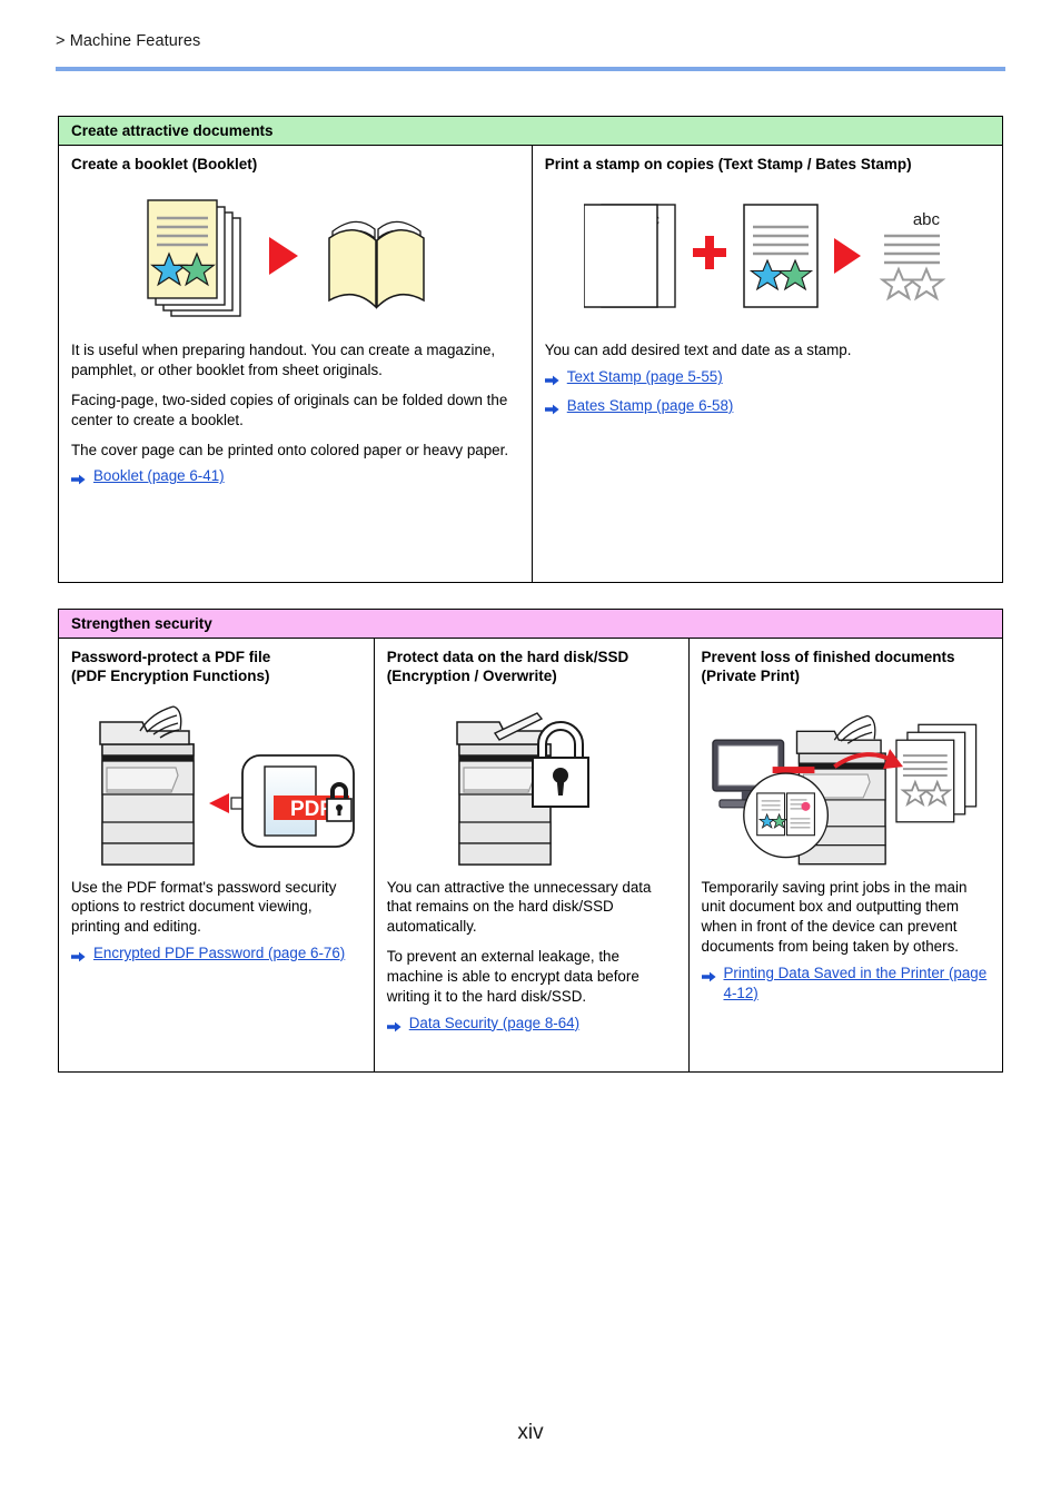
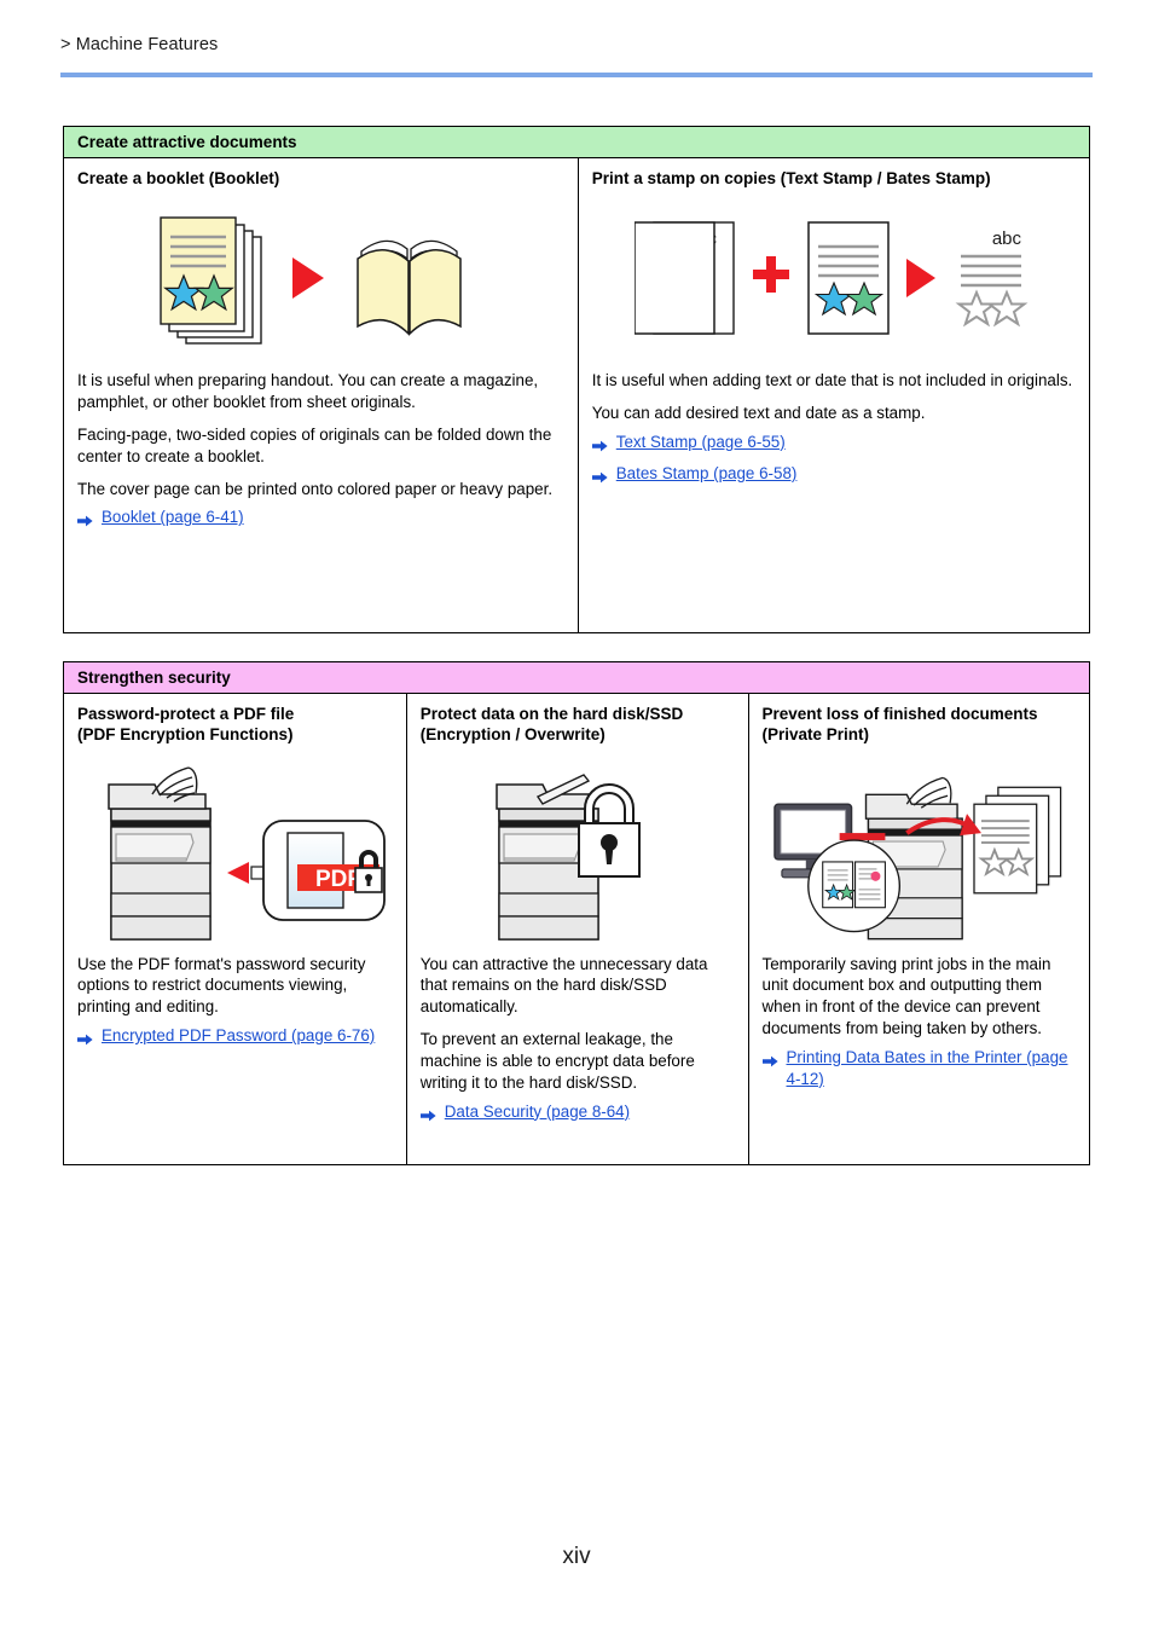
  > Machine Features
  Create attractive documents
  Create a booklet (Booklet)
  It is useful when preparing handout. You can create a magazine, pamphlet, or other booklet from sheet originals.
  Facing-page, two-sided copies of originals can be folded down the center to create a booklet.
  The cover page can be printed onto colored paper or heavy paper.
  Booklet (page 6-41)
  Print a stamp on copies (Text Stamp / Bates Stamp)
  abc
+ It is useful when adding text or date that is not included in originals.
  You can add desired text and date as a stamp.
- Text Stamp (page 5-55)
+ Text Stamp (page 6-55)
  Bates Stamp (page 6-58)
  Strengthen security
  Password-protect a PDF file
  (PDF Encryption Functions)
  PDF
- Use the PDF format's password security options to restrict document viewing, printing and editing.
+ Use the PDF format's password security options to restrict documents viewing, printing and editing.
  Encrypted PDF Password (page 6-76)
  Protect data on the hard disk/SSD
  (Encryption / Overwrite)
  You can attractive the unnecessary data that remains on the hard disk/SSD automatically.
  To prevent an external leakage, the machine is able to encrypt data before writing it to the hard disk/SSD.
  Data Security (page 8-64)
  Prevent loss of finished documents (Private Print)
  Temporarily saving print jobs in the main unit document box and outputting them when in front of the device can prevent documents from being taken by others.
- Printing Data Saved in the Printer (page 4-12)
+ Printing Data Bates in the Printer (page 4-12)
  xiv
